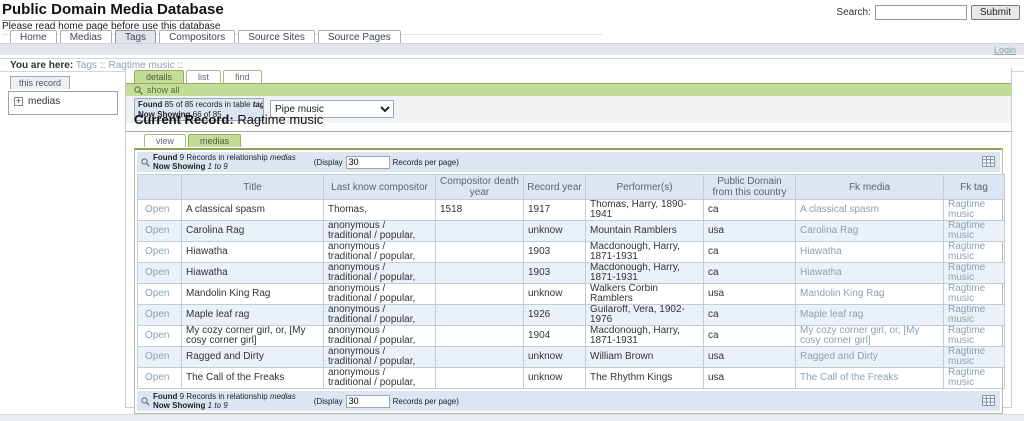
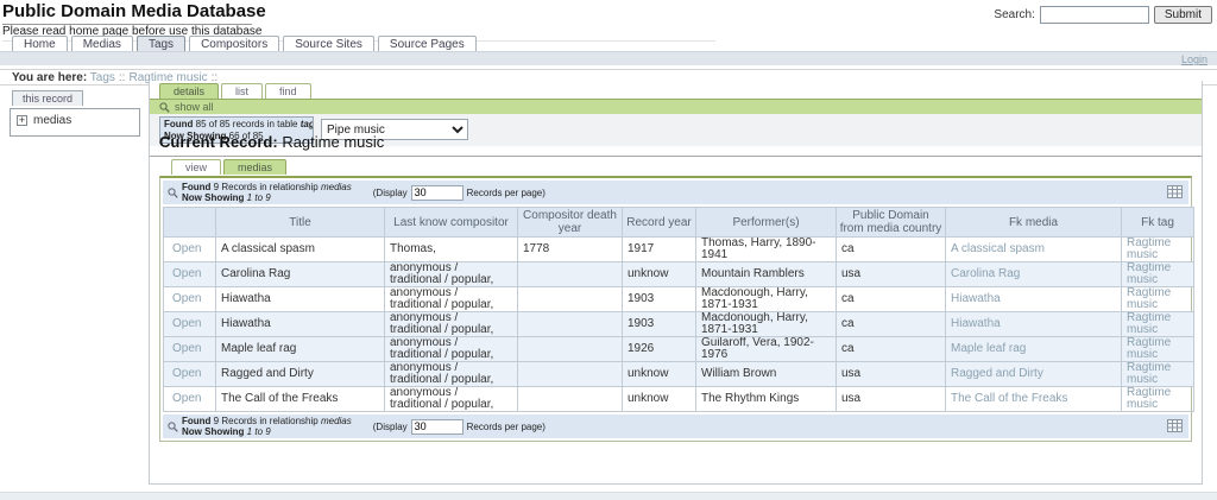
  Public Domain Media Database
  Please read home page before use this database
  Search:
  Submit
  Home
  Medias
  Tags
  Compositors
  Source Sites
  Source Pages
  Login
  You are here: Tags :: Ragtime music ::
  this record
  +
  medias
  details
  list
  find
  show all
  Found 85 of 85 records in table tag
  Now Showing 66 of 85
  Pipe music
  Current Record: Ragtime music
  view
  medias
  Found 9 Records in relationship medias
  Now Showing 1 to 9
  (Display
  30
  Records per page)
- 	Title	Last know compositor	Compositor death year	Record year	Performer(s)	Public Domain from this country	Fk media	Fk tag
+ 	Title	Last know compositor	Compositor death year	Record year	Performer(s)	Public Domain from media country	Fk media	Fk tag
- Open	A classical spasm	Thomas,	1518	1917	Thomas, Harry, 1890-1941	ca	A classical spasm	Ragtime music
+ Open	A classical spasm	Thomas,	1778	1917	Thomas, Harry, 1890-1941	ca	A classical spasm	Ragtime music
  Open	Carolina Rag	anonymous / traditional / popular,		unknow	Mountain Ramblers	usa	Carolina Rag	Ragtime music
  Open	Hiawatha	anonymous / traditional / popular,		1903	Macdonough, Harry, 1871-1931	ca	Hiawatha	Ragtime music
  Open	Hiawatha	anonymous / traditional / popular,		1903	Macdonough, Harry, 1871-1931	ca	Hiawatha	Ragtime music
- Open	Mandolin King Rag	anonymous / traditional / popular,		unknow	Walkers Corbin Ramblers	usa	Mandolin King Rag	Ragtime music
  Open	Maple leaf rag	anonymous / traditional / popular,		1926	Guilaroff, Vera, 1902-1976	ca	Maple leaf rag	Ragtime music
- Open	My cozy corner girl, or, [My cosy corner girl]	anonymous / traditional / popular,		1904	Macdonough, Harry, 1871-1931	ca	My cozy corner girl, or, [My cosy corner girl]	Ragtime music
  Open	Ragged and Dirty	anonymous / traditional / popular,		unknow	William Brown	usa	Ragged and Dirty	Ragtime music
  Open	The Call of the Freaks	anonymous / traditional / popular,		unknow	The Rhythm Kings	usa	The Call of the Freaks	Ragtime music
  Found 9 Records in relationship medias
  Now Showing 1 to 9
  (Display
  30
  Records per page)
